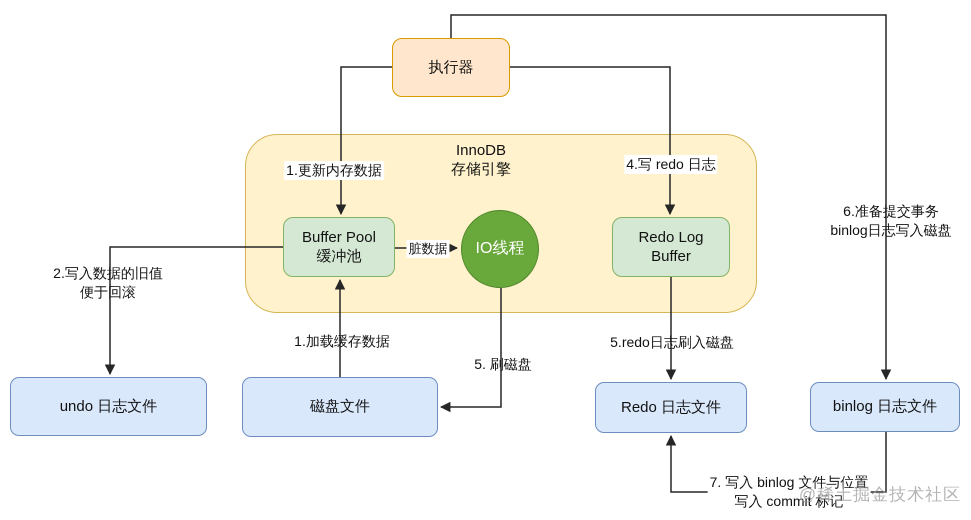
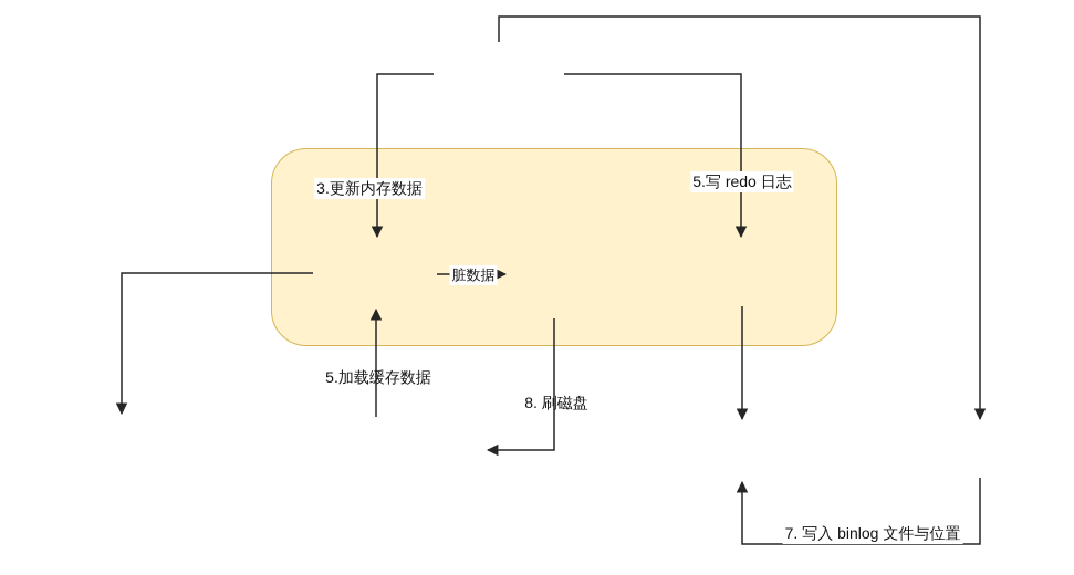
- InnoDB
- 存储引擎
- 执行器
- Buffer Pool
- 缓冲池
- IO线程
- Redo Log
- Buffer
- undo 日志文件
- 磁盘文件
- Redo 日志文件
- binlog 日志文件
- 1.更新内存数据
+ 3.更新内存数据
- 4.写 redo 日志
+ 5.写 redo 日志
- 6.准备提交事务
- binlog日志写入磁盘
- 2.写入数据的旧值
- 便于回滚
  脏数据
- 1.加载缓存数据
+ 5.加载缓存数据
- 5. 刷磁盘
+ 8. 刷磁盘
- 5.redo日志刷入磁盘
  7. 写入 binlog 文件与位置
- 写入 commit 标记
- @稀土掘金技术社区
